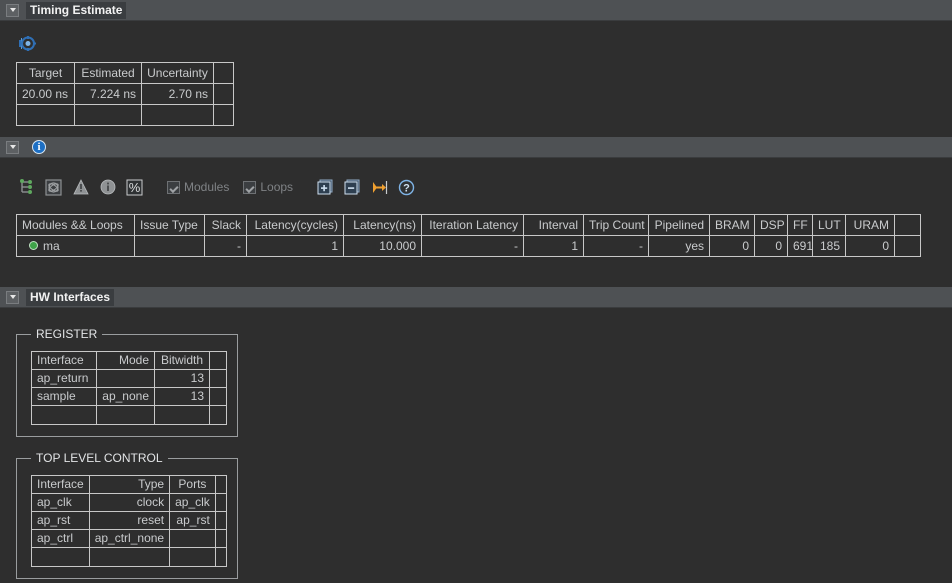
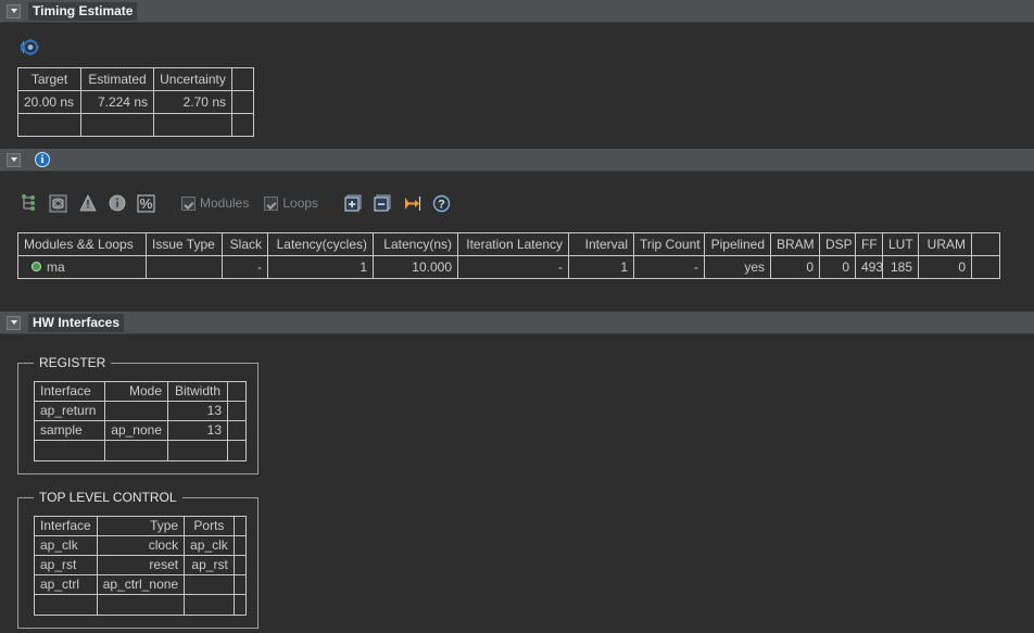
  Timing Estimate
  Target	Estimated	Uncertainty
  20.00 ns	7.224 ns	2.70 ns
  i
  %
  Modules
  Loops
  ?
  Modules && Loops	Issue Type	Slack	Latency(cycles)	Latency(ns)	Iteration Latency	Interval	Trip Count	Pipelined	BRAM	DSP	FF	LUT	URAM
- ma		-	1	10.000	-	1	-	yes	0	0	691	185	0
+ ma		-	1	10.000	-	1	-	yes	0	0	493	185	0
  HW Interfaces
  REGISTER
  Interface	Mode	Bitwidth
  ap_return		13
  sample	ap_none	13
  TOP LEVEL CONTROL
  Interface	Type	Ports
  ap_clk	clock	ap_clk
  ap_rst	reset	ap_rst
  ap_ctrl	ap_ctrl_none
